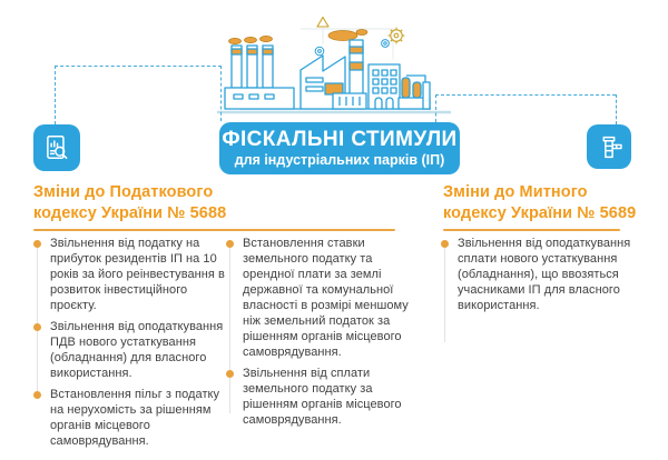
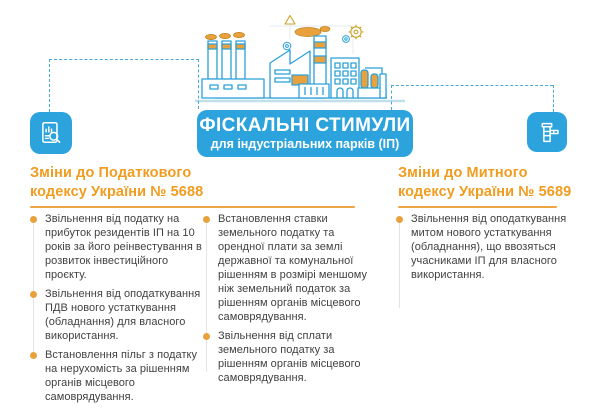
  ФІСКАЛЬНІ СТИМУЛИ
  для індустріальних парків (ІП)
  Зміни до Податкового
  кодексу України № 5688
  Зміни до Митного
  кодексу України № 5689
  Звільнення від податку на прибуток резидентів ІП на 10 років за його реінвестування в розвиток інвестиційного проєкту.
  Звільнення від оподаткування ПДВ нового устаткування (обладнання) для власного використання.
  Встановлення пільг з податку на нерухомість за рішенням органів місцевого самоврядування.
- Встановлення ставки земельного податку та орендної плати за землі державної та комунальної власності в розмірі меншому ніж земельний податок за рішенням органів місцевого самоврядування.
+ Встановлення ставки земельного податку та орендної плати за землі державної та комунальної рішенням в розмірі меншому ніж земельний податок за рішенням органів місцевого самоврядування.
  Звільнення від сплати земельного податку за рішенням органів місцевого самоврядування.
- Звільнення від оподаткування сплати нового устаткування (обладнання), що ввозяться учасниками ІП для власного використання.
+ Звільнення від оподаткування митом нового устаткування (обладнання), що ввозяться учасниками ІП для власного використання.
